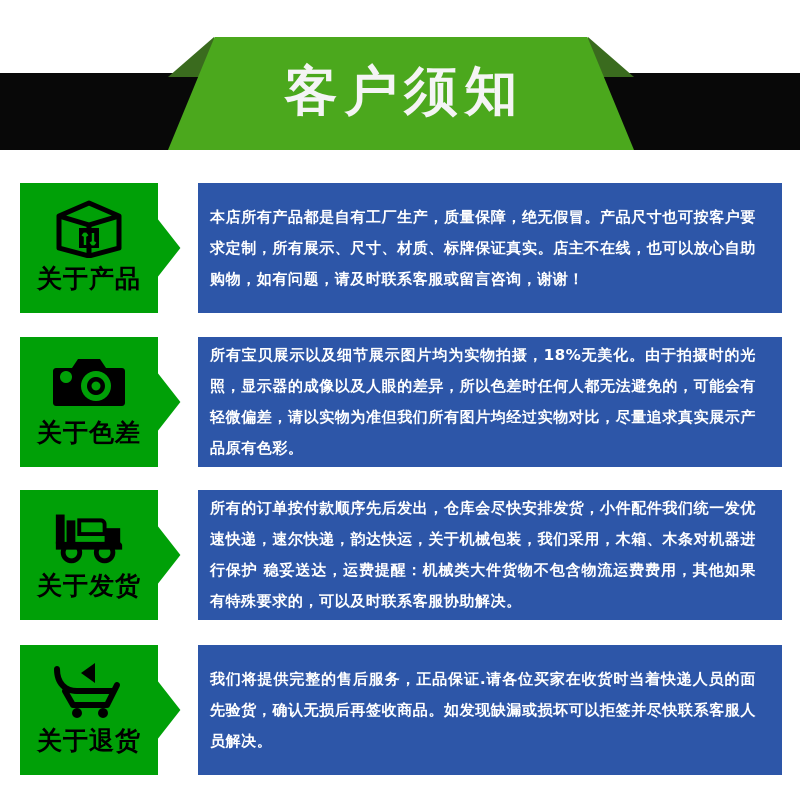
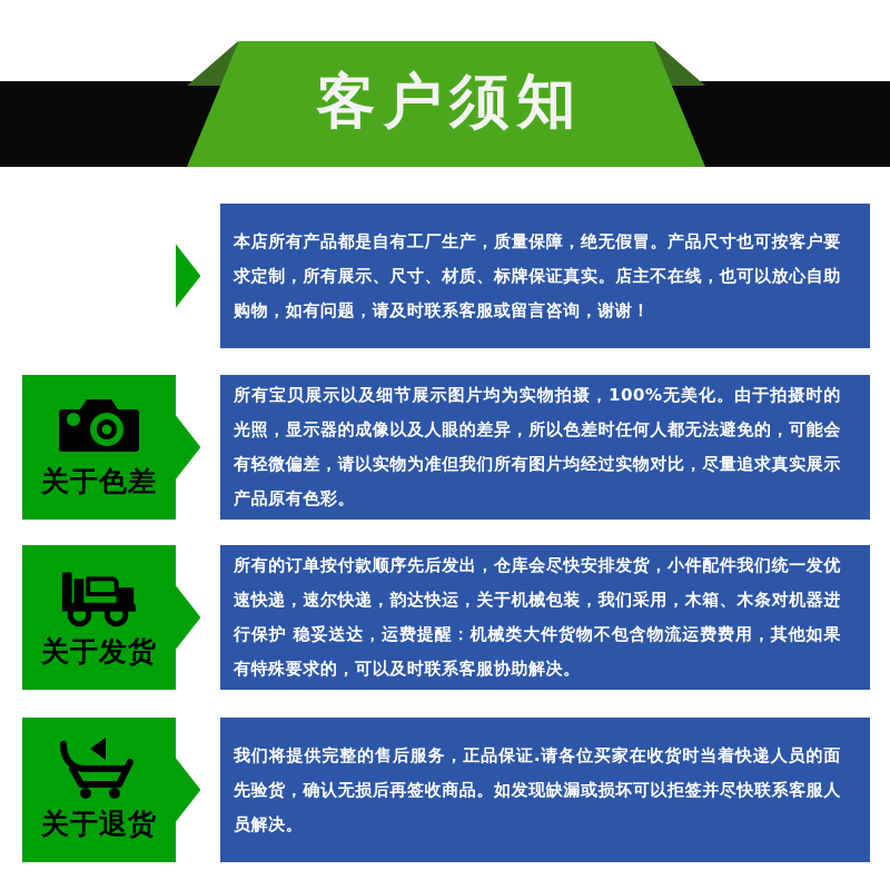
  客户须知
- 关于产品
  本店所有产品都是自有工厂生产，质量保障，绝无假冒。产品尺寸也可按客户要求定制，所有展示、尺寸、材质、标牌保证真实。店主不在线，也可以放心自助购物，如有问题，请及时联系客服或留言咨询，谢谢！
  关于色差
- 所有宝贝展示以及细节展示图片均为实物拍摄，18%无美化。由于拍摄时的光照，显示器的成像以及人眼的差异，所以色差时任何人都无法避免的，可能会有轻微偏差，请以实物为准但我们所有图片均经过实物对比，尽量追求真实展示产品原有色彩。
+ 所有宝贝展示以及细节展示图片均为实物拍摄，100%无美化。由于拍摄时的光照，显示器的成像以及人眼的差异，所以色差时任何人都无法避免的，可能会有轻微偏差，请以实物为准但我们所有图片均经过实物对比，尽量追求真实展示产品原有色彩。
  关于发货
  所有的订单按付款顺序先后发出，仓库会尽快安排发货，小件配件我们统一发优速快递，速尔快递，韵达快运，关于机械包装，我们采用，木箱、木条对机器进行保护 稳妥送达，运费提醒：机械类大件货物不包含物流运费费用，其他如果有特殊要求的，可以及时联系客服协助解决。
  关于退货
  我们将提供完整的售后服务，正品保证.请各位买家在收货时当着快递人员的面先验货，确认无损后再签收商品。如发现缺漏或损坏可以拒签并尽快联系客服人员解决。
